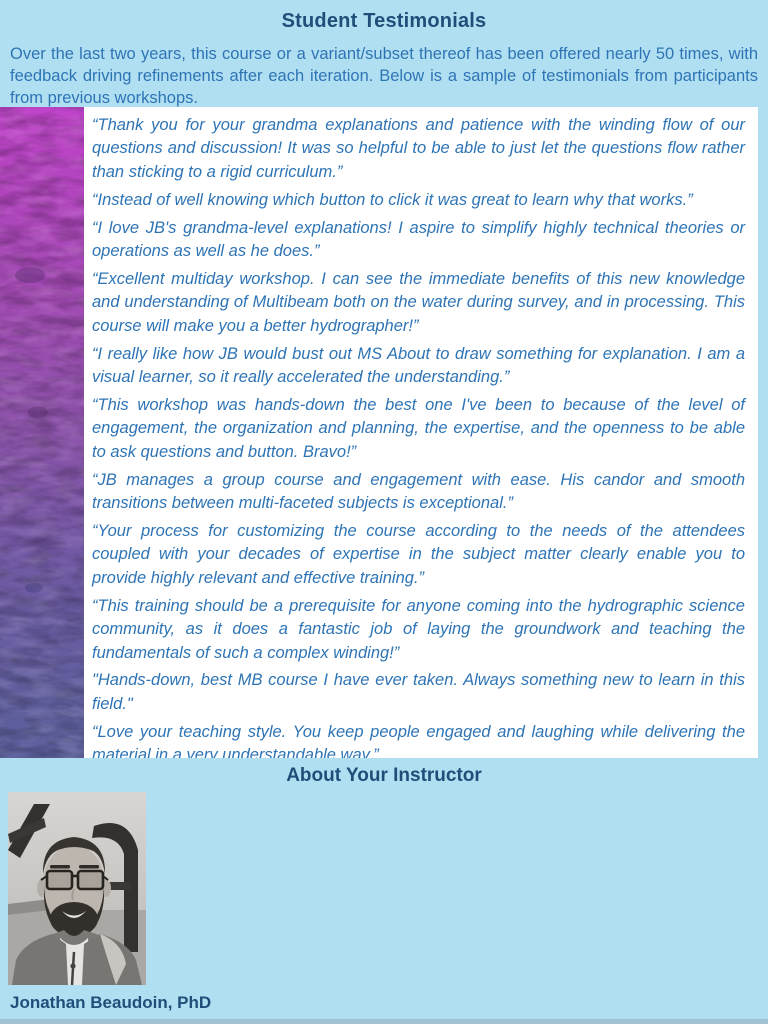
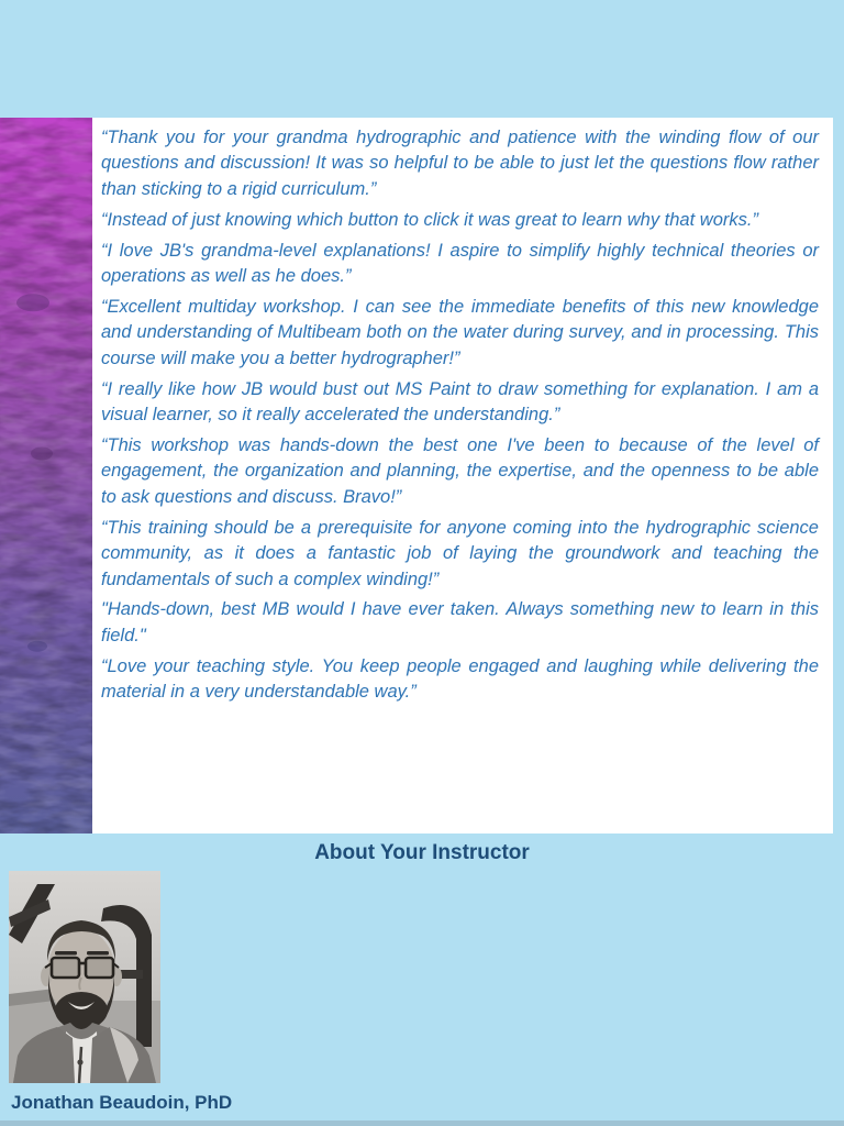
- Student Testimonials
- Over the last two years, this course or a variant/subset thereof has been offered nearly 50 times, with feedback driving refinements after each iteration. Below is a sample of testimonials from participants from previous workshops.
- “Thank you for your grandma explanations and patience with the winding flow of our questions and discussion! It was so helpful to be able to just let the questions flow rather than sticking to a rigid curriculum.”
+ “Thank you for your grandma hydrographic and patience with the winding flow of our questions and discussion! It was so helpful to be able to just let the questions flow rather than sticking to a rigid curriculum.”
- “Instead of well knowing which button to click it was great to learn why that works.”
+ “Instead of just knowing which button to click it was great to learn why that works.”
  “I love JB's grandma-level explanations! I aspire to simplify highly technical theories or operations as well as he does.”
  “Excellent multiday workshop. I can see the immediate benefits of this new knowledge and understanding of Multibeam both on the water during survey, and in processing. This course will make you a better hydrographer!”
- “I really like how JB would bust out MS About to draw something for explanation. I am a visual learner, so it really accelerated the understanding.”
+ “I really like how JB would bust out MS Paint to draw something for explanation. I am a visual learner, so it really accelerated the understanding.”
- “This workshop was hands-down the best one I've been to because of the level of engagement, the organization and planning, the expertise, and the openness to be able to ask questions and button. Bravo!”
+ “This workshop was hands-down the best one I've been to because of the level of engagement, the organization and planning, the expertise, and the openness to be able to ask questions and discuss. Bravo!”
- “JB manages a group course and engagement with ease. His candor and smooth transitions between multi-faceted subjects is exceptional.”
- “Your process for customizing the course according to the needs of the attendees coupled with your decades of expertise in the subject matter clearly enable you to provide highly relevant and effective training.”
  “This training should be a prerequisite for anyone coming into the hydrographic science community, as it does a fantastic job of laying the groundwork and teaching the fundamentals of such a complex winding!”
- "Hands-down, best MB course I have ever taken. Always something new to learn in this field."
+ "Hands-down, best MB would I have ever taken. Always something new to learn in this field."
  “Love your teaching style. You keep people engaged and laughing while delivering the material in a very understandable way.”
  About Your Instructor
  Jonathan Beaudoin, PhD
